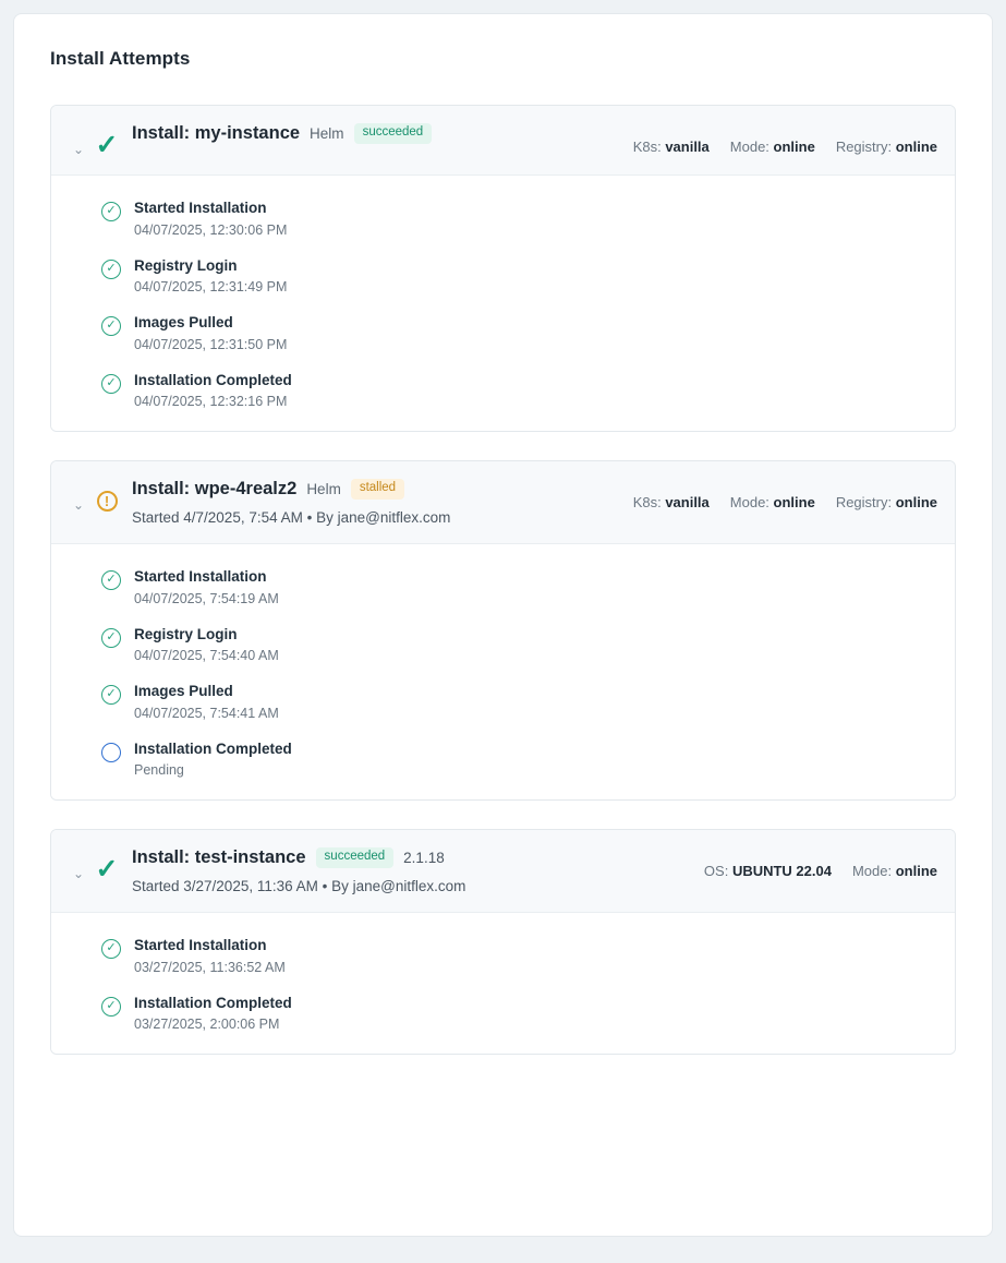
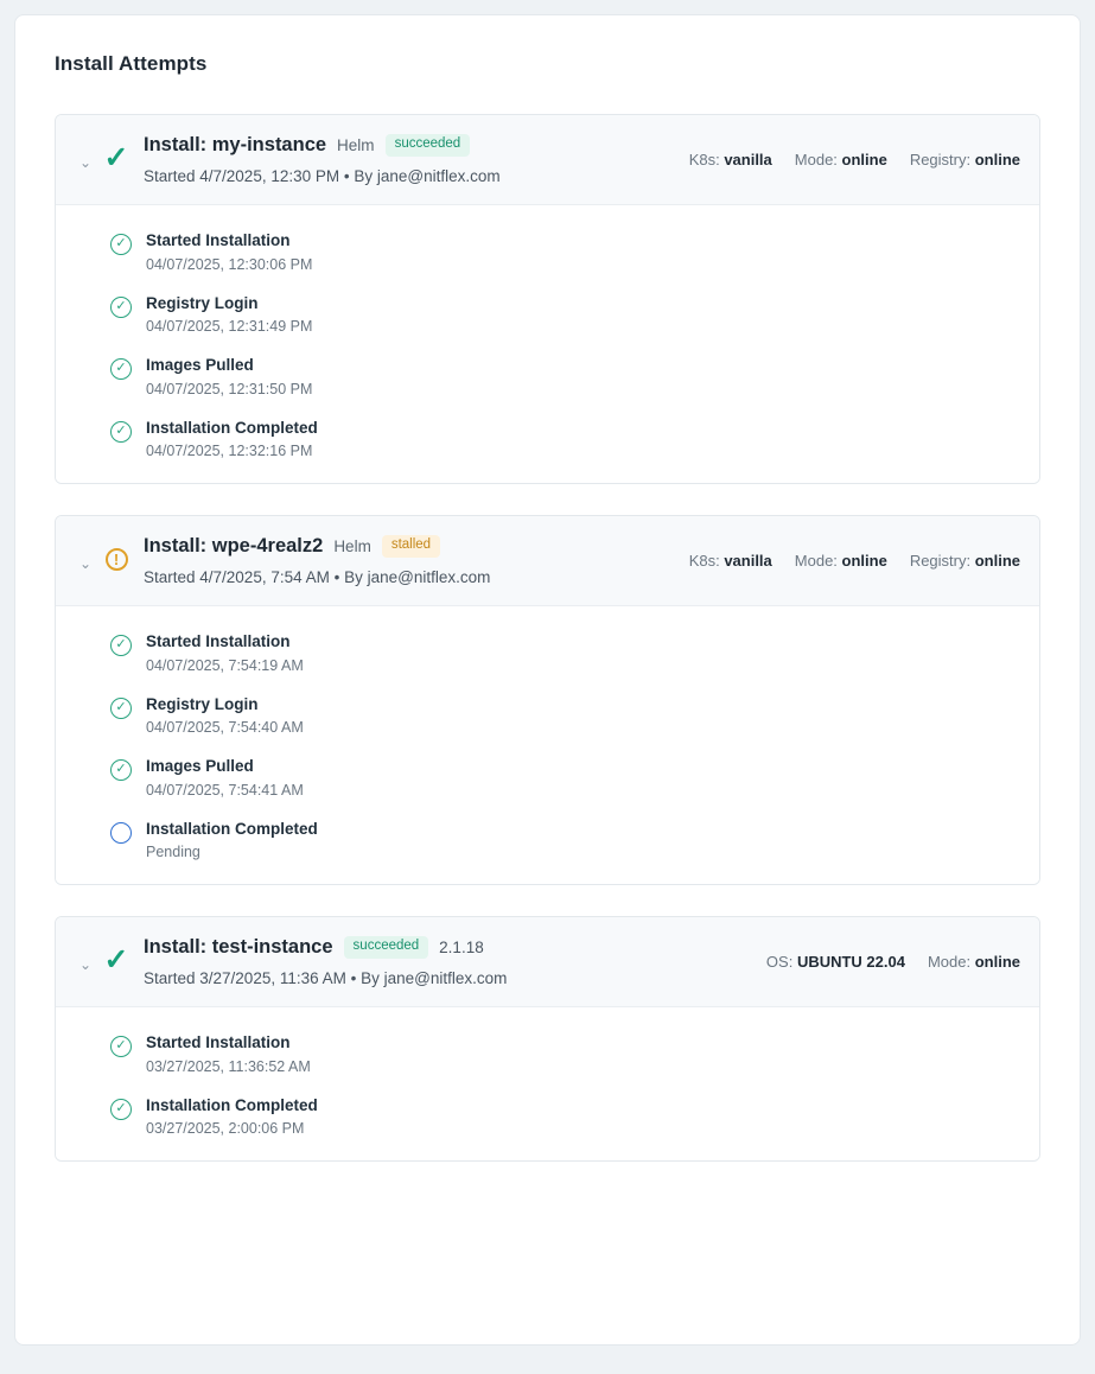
  Install Attempts
  ⌄
  ✓
  Install: my-instance
  Helm
  succeeded
+ Started 4/7/2025, 12:30 PM • By jane@nitflex.com
  K8s: vanilla
  Mode: online
  Registry: online
  ✓
  Started Installation
  04/07/2025, 12:30:06 PM
  ✓
  Registry Login
  04/07/2025, 12:31:49 PM
  ✓
  Images Pulled
  04/07/2025, 12:31:50 PM
  ✓
  Installation Completed
  04/07/2025, 12:32:16 PM
  ⌄
  !
  Install: wpe-4realz2
  Helm
  stalled
  Started 4/7/2025, 7:54 AM • By jane@nitflex.com
  K8s: vanilla
  Mode: online
  Registry: online
  ✓
  Started Installation
  04/07/2025, 7:54:19 AM
  ✓
  Registry Login
  04/07/2025, 7:54:40 AM
  ✓
  Images Pulled
  04/07/2025, 7:54:41 AM
  ✓
  Installation Completed
  Pending
  ⌄
  ✓
  Install: test-instance
  succeeded
  2.1.18
  Started 3/27/2025, 11:36 AM • By jane@nitflex.com
  OS: UBUNTU 22.04
  Mode: online
  ✓
  Started Installation
  03/27/2025, 11:36:52 AM
  ✓
  Installation Completed
  03/27/2025, 2:00:06 PM
